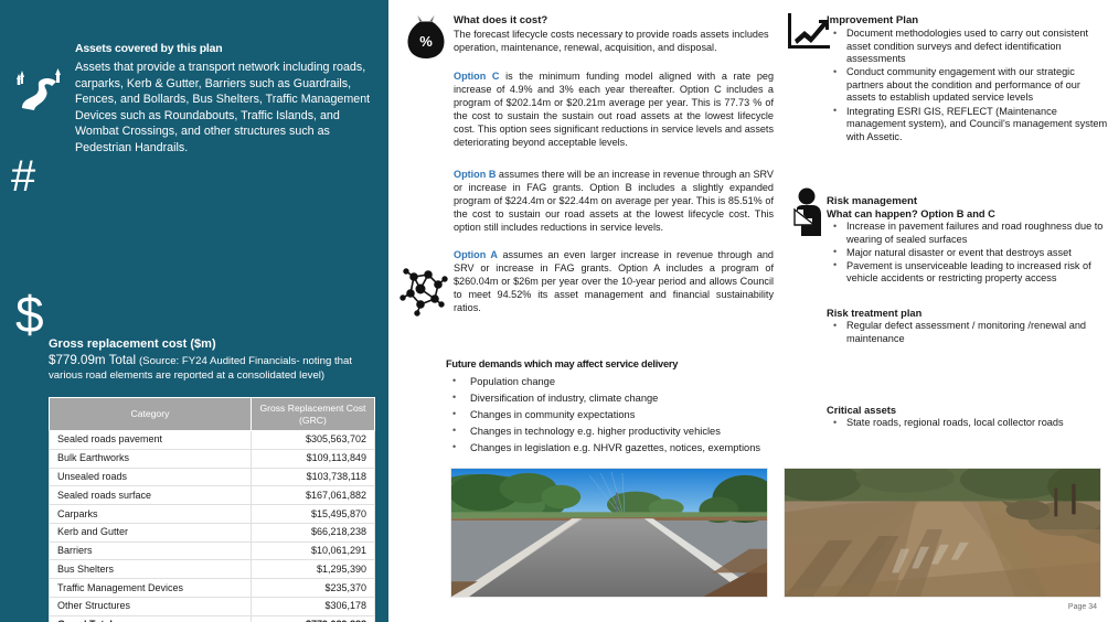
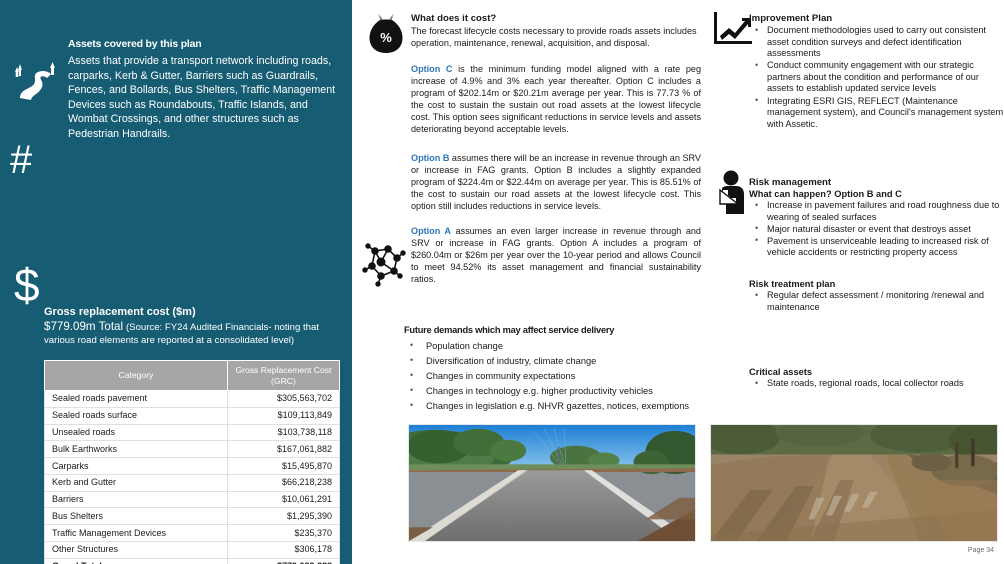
  Assets covered by this plan
  Assets that provide a transport network including roads, carparks, Kerb & Gutter, Barriers such as Guardrails, Fences, and Bollards, Bus Shelters, Traffic Management Devices such as Roundabouts, Traffic Islands, and Wombat Crossings, and other structures such as Pedestrian Handrails.
  #
  $
  Gross replacement cost ($m)
  $779.09m Total (Source: FY24 Audited Financials- noting that various road elements are reported at a consolidated level)
  Category	Gross Replacement Cost (GRC)
  Sealed roads pavement	$305,563,702
- Bulk Earthworks	$109,113,849
+ Sealed roads surface	$109,113,849
  Unsealed roads	$103,738,118
- Sealed roads surface	$167,061,882
+ Bulk Earthworks	$167,061,882
  Carparks	$15,495,870
  Kerb and Gutter	$66,218,238
  Barriers	$10,061,291
  Bus Shelters	$1,295,390
  Traffic Management Devices	$235,370
  Other Structures	$306,178
  %
  What does it cost?
  The forecast lifecycle costs necessary to provide roads assets includes operation, maintenance, renewal, acquisition, and disposal.
  Option C is the minimum funding model aligned with a rate peg increase of 4.9% and 3% each year thereafter. Option C includes a program of $202.14m or $20.21m average per year. This is 77.73 % of the cost to sustain the sustain out road assets at the lowest lifecycle cost. This option sees significant reductions in service levels and assets deteriorating beyond acceptable levels.
  Option B assumes there will be an increase in revenue through an SRV or increase in FAG grants. Option B includes a slightly expanded program of $224.4m or $22.44m on average per year. This is 85.51% of the cost to sustain our road assets at the lowest lifecycle cost. This option still includes reductions in service levels.
  Option A assumes an even larger increase in revenue through and SRV or increase in FAG grants. Option A includes a program of $260.04m or $26m per year over the 10-year period and allows Council to meet 94.52% its asset management and financial sustainability ratios.
  Future demands which may affect service delivery
  Population change
  Diversification of industry, climate change
  Changes in community expectations
  Changes in technology e.g. higher productivity vehicles
  Changes in legislation e.g. NHVR gazettes, notices, exemptions
  Improvement Plan
  Document methodologies used to carry out consistent asset condition surveys and defect identification assessments
  Conduct community engagement with our strategic partners about the condition and performance of our assets to establish updated service levels
  Integrating ESRI GIS, REFLECT (Maintenance management system), and Council's management system with Assetic.
  Risk management
  What can happen? Option B and C
  Increase in pavement failures and road roughness due to wearing of sealed surfaces
  Major natural disaster or event that destroys asset
  Pavement is unserviceable leading to increased risk of vehicle accidents or restricting property access
  Risk treatment plan
  Regular defect assessment / monitoring /renewal and maintenance
  Critical assets
  State roads, regional roads, local collector roads
